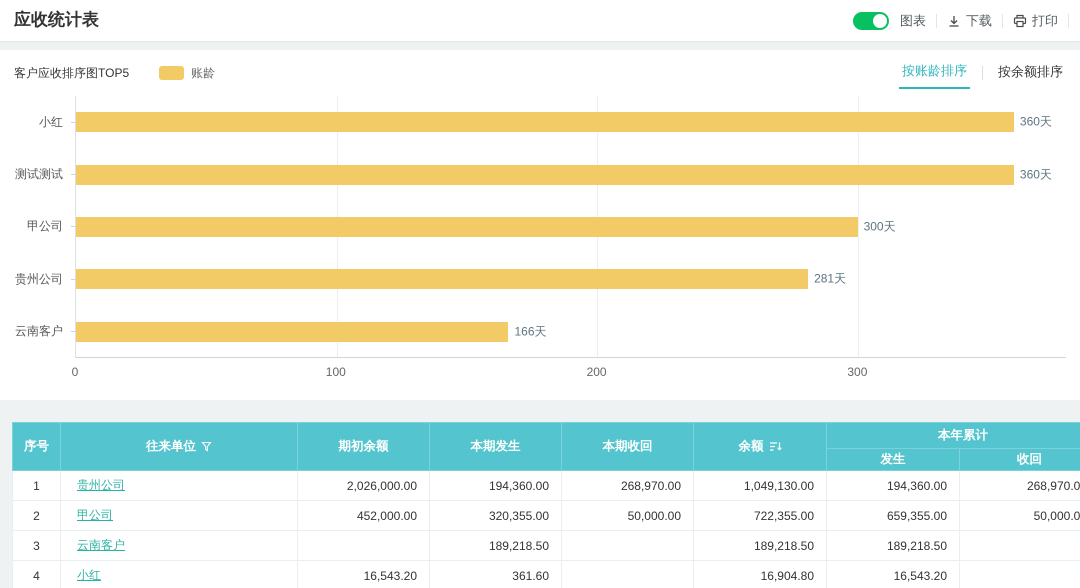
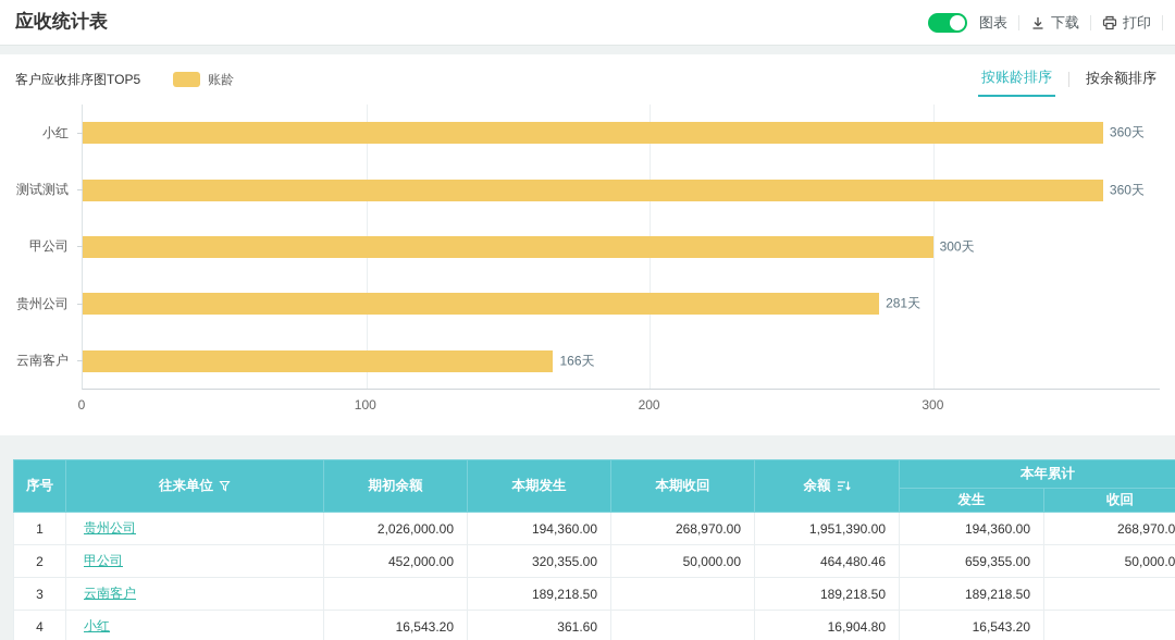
  应收统计表
  图表
  下载
  打印
  客户应收排序图TOP5
  账龄
  按账龄排序
  按余额排序
  小红
  360天
  测试测试
  360天
  甲公司
  300天
  贵州公司
  281天
  云南客户
  166天
  0
  100
  200
  300
  序号	往来单位	期初余额	本期发生	本期收回	余额	本年累计
  发生	收回
- 1	贵州公司	2,026,000.00	194,360.00	268,970.00	1,049,130.00	194,360.00	268,970.0
+ 1	贵州公司	2,026,000.00	194,360.00	268,970.00	1,951,390.00	194,360.00	268,970.0
- 2	甲公司	452,000.00	320,355.00	50,000.00	722,355.00	659,355.00	50,000.0
+ 2	甲公司	452,000.00	320,355.00	50,000.00	464,480.46	659,355.00	50,000.0
  3	云南客户		189,218.50		189,218.50	189,218.50
  4	小红	16,543.20	361.60		16,904.80	16,543.20
